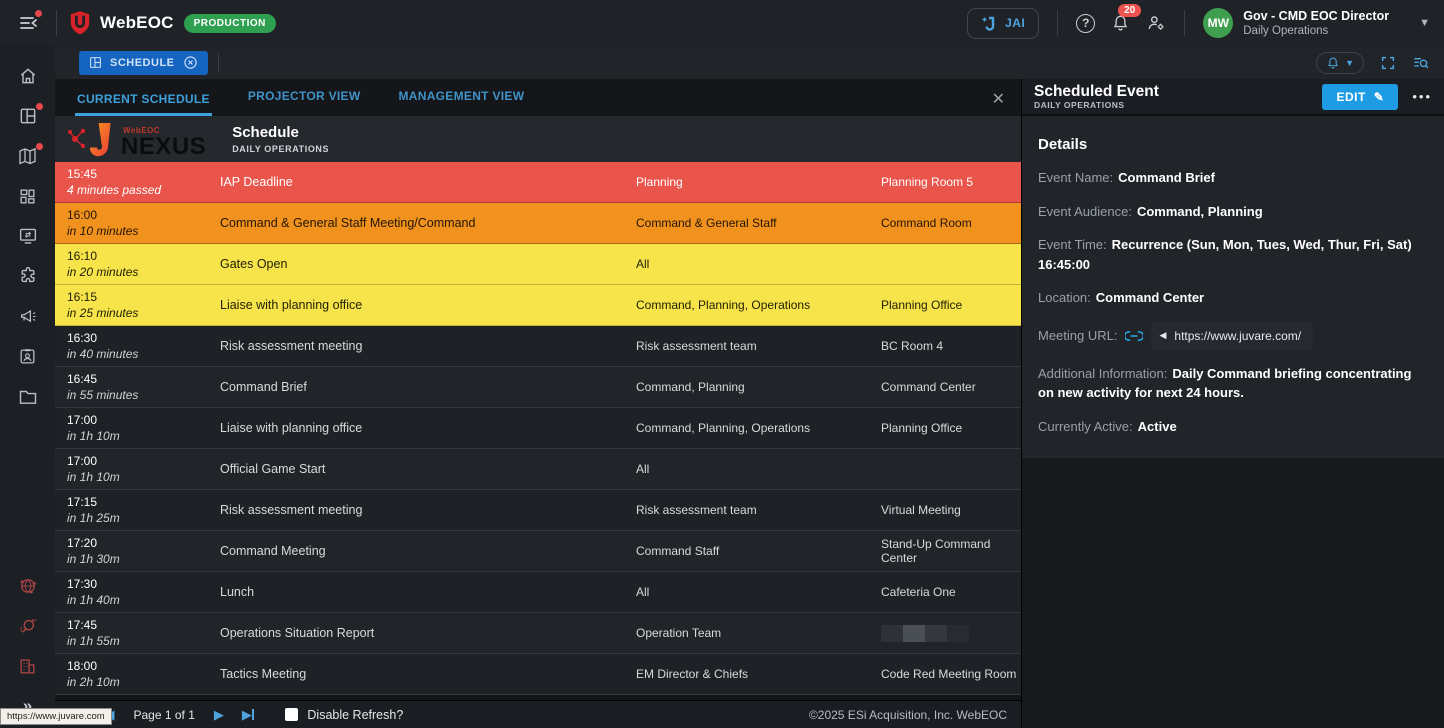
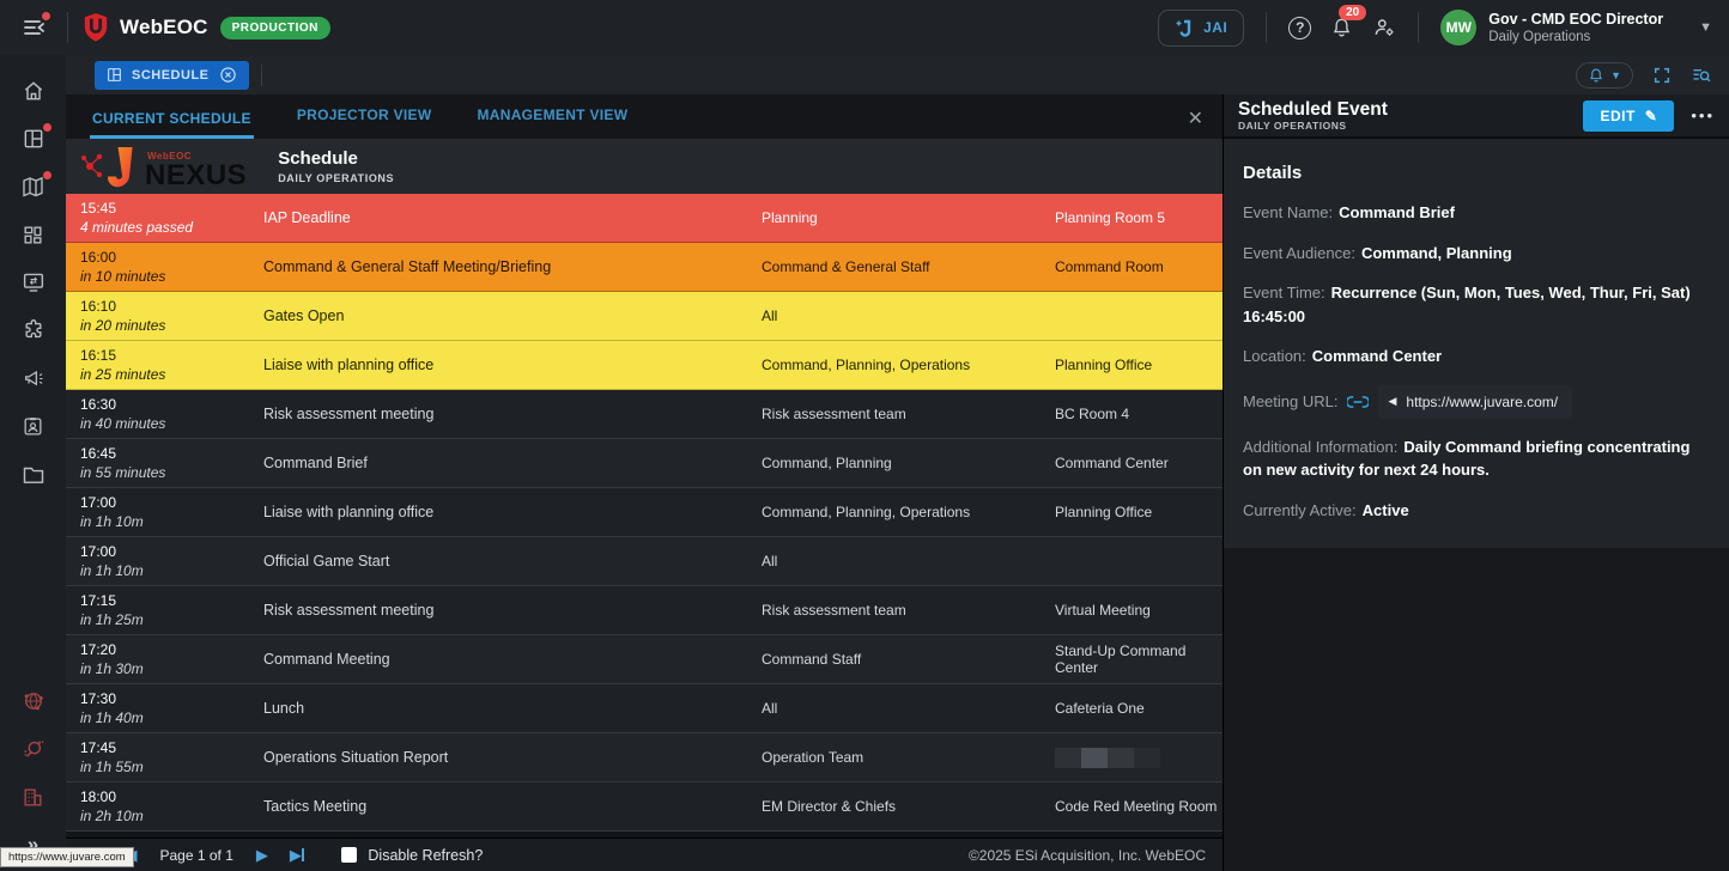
  WebEOC
  PRODUCTION
  JAI
  ?
  20
  MW
  Gov - CMD EOC Director
  Daily Operations
  ▼
  »
  SCHEDULE
  ▼
  CURRENT SCHEDULE
  PROJECTOR VIEW
  MANAGEMENT VIEW
  ✕
  WebEOC
  NEXUS
  Schedule
  DAILY OPERATIONS
  15:45
  4 minutes passed
  IAP Deadline
  Planning
  Planning Room 5
  16:00
  in 10 minutes
- Command & General Staff Meeting/Command
+ Command & General Staff Meeting/Briefing
  Command & General Staff
  Command Room
  16:10
  in 20 minutes
  Gates Open
  All
  16:15
  in 25 minutes
  Liaise with planning office
  Command, Planning, Operations
  Planning Office
  16:30
  in 40 minutes
  Risk assessment meeting
  Risk assessment team
  BC Room 4
  16:45
  in 55 minutes
  Command Brief
  Command, Planning
  Command Center
  17:00
  in 1h 10m
  Liaise with planning office
  Command, Planning, Operations
  Planning Office
  17:00
  in 1h 10m
  Official Game Start
  All
  17:15
  in 1h 25m
  Risk assessment meeting
  Risk assessment team
  Virtual Meeting
  17:20
  in 1h 30m
  Command Meeting
  Command Staff
  Stand-Up Command Center
  17:30
  in 1h 40m
  Lunch
  All
  Cafeteria One
  17:45
  in 1h 55m
  Operations Situation Report
  Operation Team
  18:00
  in 2h 10m
  Tactics Meeting
  EM Director & Chiefs
  Code Red Meeting Room
  Page 1 of 1
  ▶
  ▶
  Disable Refresh?
  ©2025 ESi Acquisition, Inc. WebEOC
  Scheduled Event
  DAILY OPERATIONS
  EDIT
  ✎
  •••
  Details
  Event Name: Command Brief
  Event Audience: Command, Planning
  Event Time: Recurrence (Sun, Mon, Tues, Wed, Thur, Fri, Sat) 16:45:00
  Location: Command Center
  Meeting URL:
  ◀
  https://www.juvare.com/
  Additional Information: Daily Command briefing concentrating on new activity for next 24 hours.
  Currently Active: Active
  https://www.juvare.com
